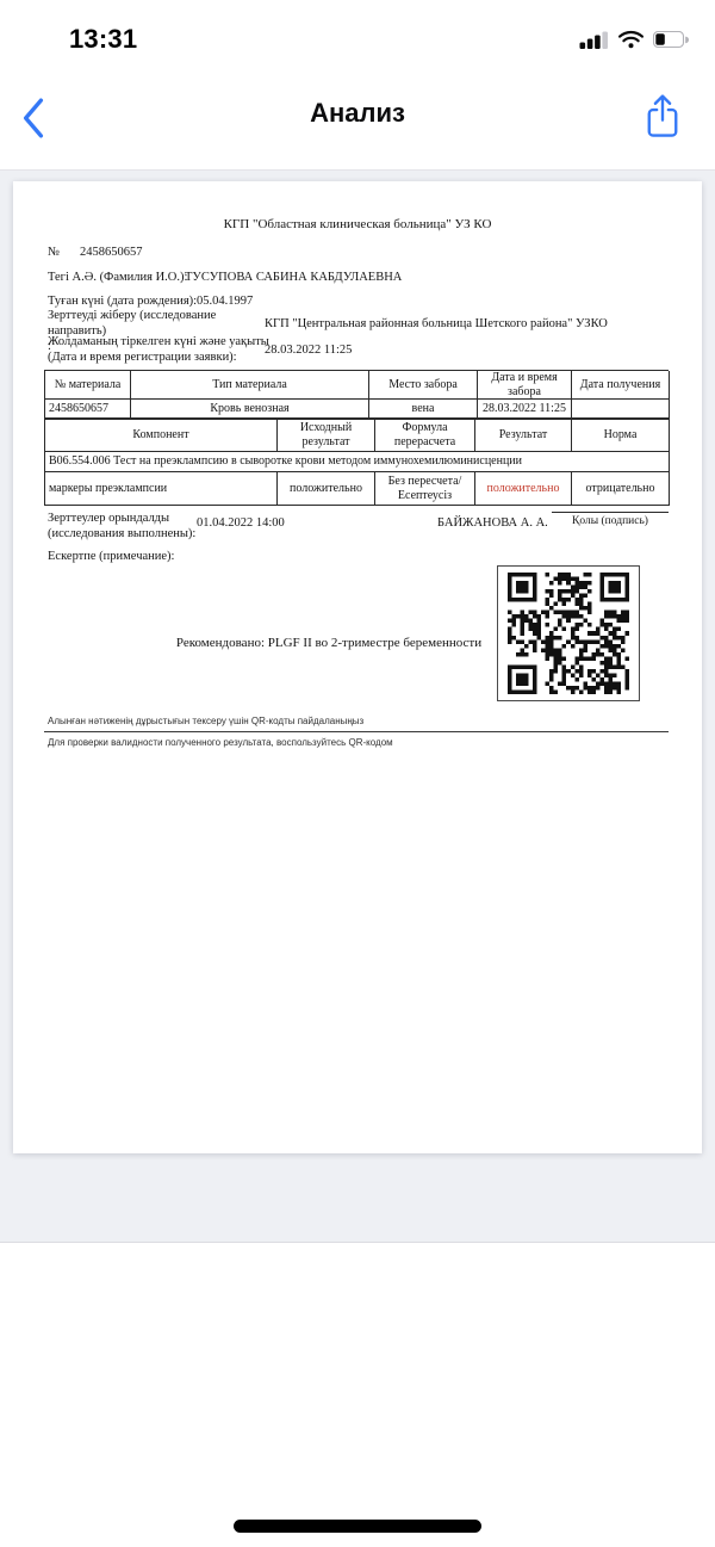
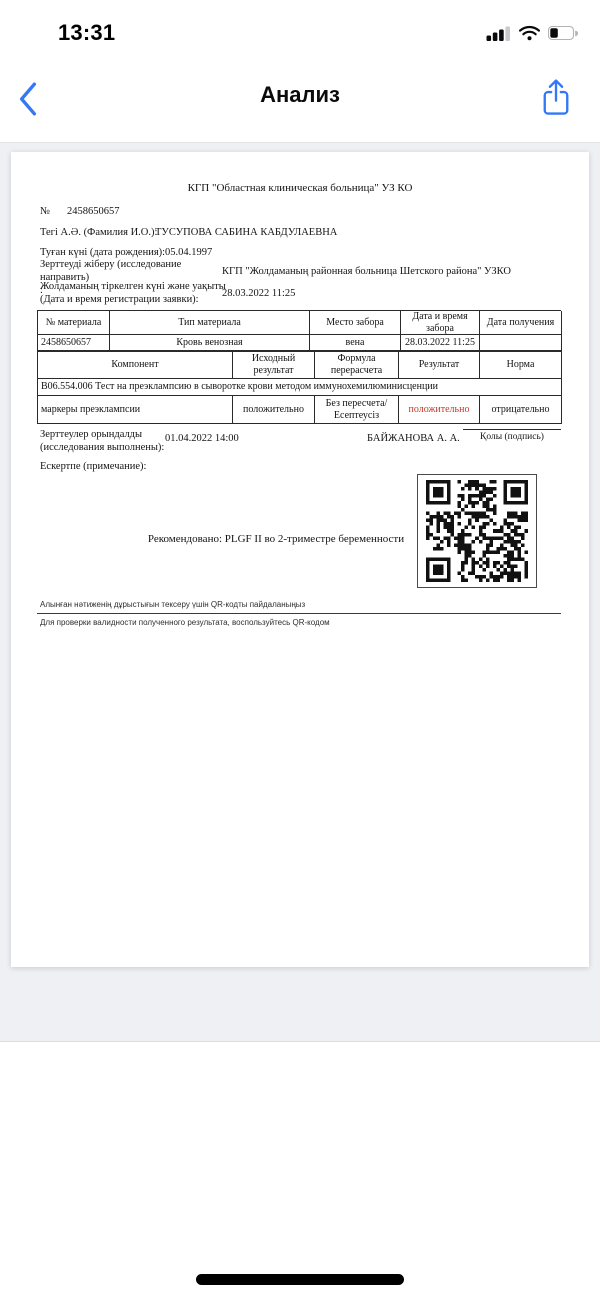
  13:31
  Анализ
  КГП "Областная клиническая больница" УЗ КО
  №
  2458650657
  Тегі А.Ә. (Фамилия И.О.):
  ТУСУПОВА САБИНА КАБДУЛАЕВНА
  Туған күні (дата рождения):
  05.04.1997
  Зерттеуді жіберу (исследование направить)
  :
- КГП "Центральная районная больница Шетского района" УЗКО
+ КГП "Жолдаманың районная больница Шетского района" УЗКО
  Жолдаманың тіркелген күні және уақыты
  (Дата и время регистрации заявки):
  28.03.2022 11:25
  № материала
  Тип материала
  Место забора
  Дата и время забора
  Дата получения
  2458650657
  Кровь венозная
  вена
  28.03.2022 11:25
  Компонент
  Исходный результат
  Формула перерасчета
  Результат
  Норма
  В06.554.006 Тест на преэклампсию в сыворотке крови методом иммунохемилюминисценции
  маркеры преэклампсии
  положительно
  Без пересчета/
  Есептеусіз
  положительно
  отрицательно
  Зерттеулер орындалды
  (исследования выполнены):
  01.04.2022 14:00
  БАЙЖАНОВА А. А.
  Қолы (подпись)
  Ескертпе (примечание):
  Рекомендовано: PLGF II во 2-триместре беременности
  Алынған нәтиженің дұрыстығын тексеру үшін QR-кодты пайдаланыңыз
  Для проверки валидности полученного результата, воспользуйтесь QR-кодом
